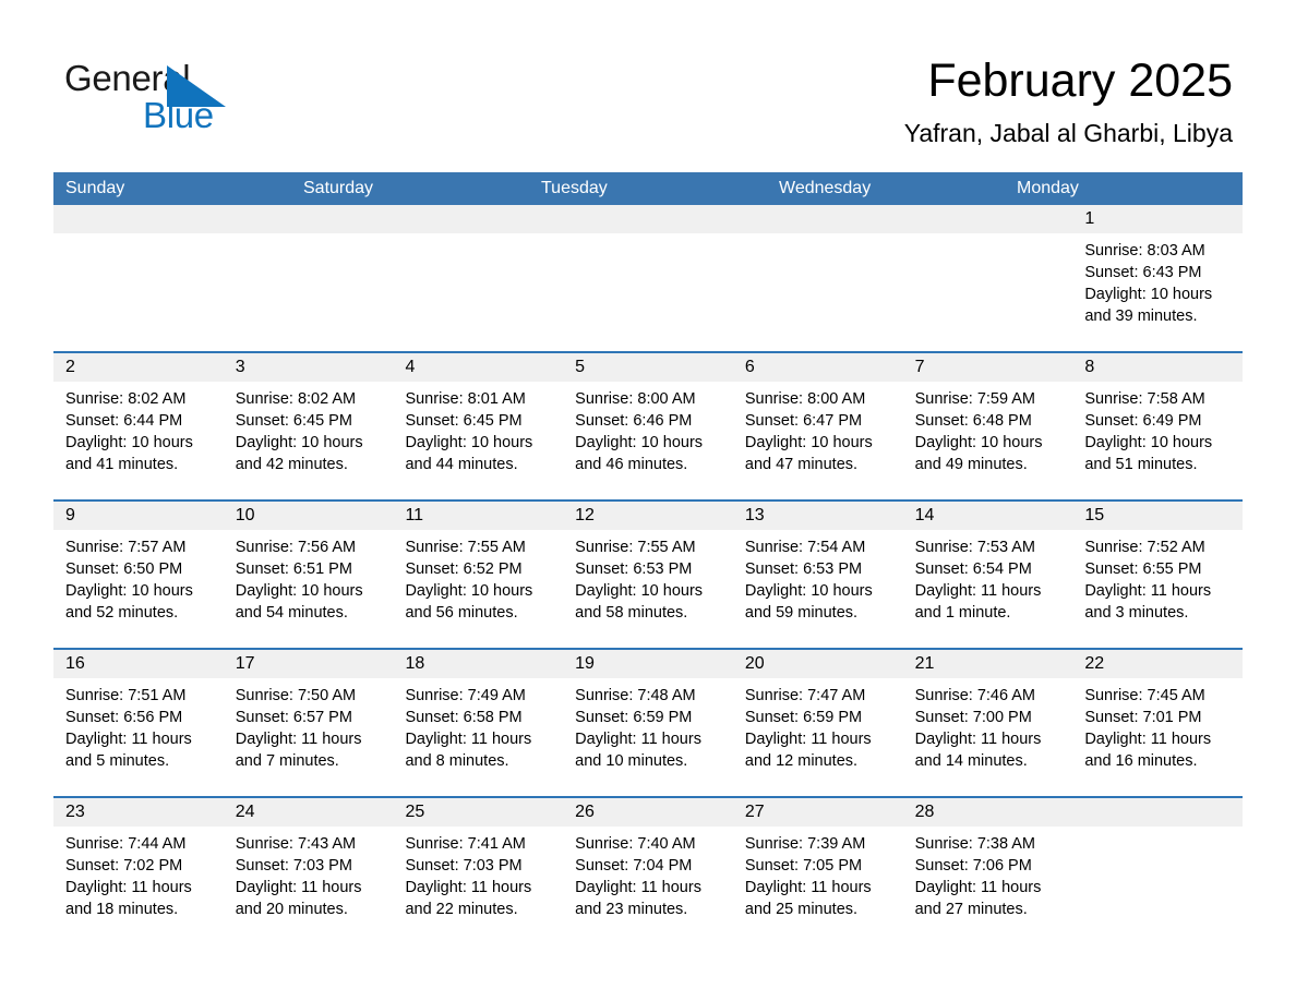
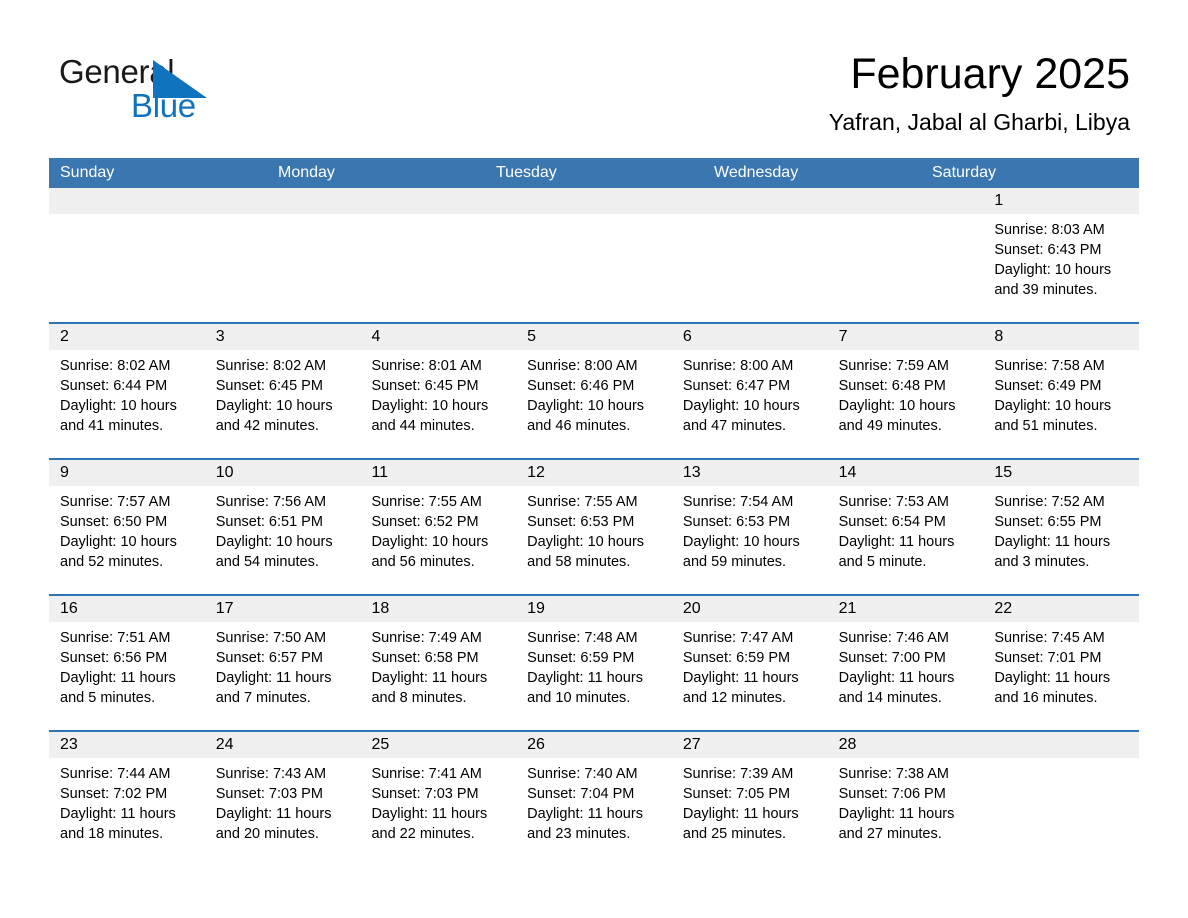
  Generl
  Blue
  February 2025
  Yafran, Jabal al Gharbi, Libya
  Sunday
- Saturday
+ Monday
  Tuesday
  Wednesday
- Monday
+ Saturday
  1
  Sunrise: 8:03 AM
  Sunset: 6:43 PM
  Daylight: 10 hours
  and 39 minutes.
  2
  Sunrise: 8:02 AM
  Sunset: 6:44 PM
  Daylight: 10 hours
  and 41 minutes.
  3
  Sunrise: 8:02 AM
  Sunset: 6:45 PM
  Daylight: 10 hours
  and 42 minutes.
  4
  Sunrise: 8:01 AM
  Sunset: 6:45 PM
  Daylight: 10 hours
  and 44 minutes.
  5
  Sunrise: 8:00 AM
  Sunset: 6:46 PM
  Daylight: 10 hours
  and 46 minutes.
  6
  Sunrise: 8:00 AM
  Sunset: 6:47 PM
  Daylight: 10 hours
  and 47 minutes.
  7
  Sunrise: 7:59 AM
  Sunset: 6:48 PM
  Daylight: 10 hours
  and 49 minutes.
  8
  Sunrise: 7:58 AM
  Sunset: 6:49 PM
  Daylight: 10 hours
  and 51 minutes.
  9
  Sunrise: 7:57 AM
  Sunset: 6:50 PM
  Daylight: 10 hours
  and 52 minutes.
  10
  Sunrise: 7:56 AM
  Sunset: 6:51 PM
  Daylight: 10 hours
  and 54 minutes.
  11
  Sunrise: 7:55 AM
  Sunset: 6:52 PM
  Daylight: 10 hours
  and 56 minutes.
  12
  Sunrise: 7:55 AM
  Sunset: 6:53 PM
  Daylight: 10 hours
  and 58 minutes.
  13
  Sunrise: 7:54 AM
  Sunset: 6:53 PM
  Daylight: 10 hours
  and 59 minutes.
  14
  Sunrise: 7:53 AM
  Sunset: 6:54 PM
  Daylight: 11 hours
- and 1 minute.
+ and 5 minute.
  15
  Sunrise: 7:52 AM
  Sunset: 6:55 PM
  Daylight: 11 hours
  and 3 minutes.
  16
  Sunrise: 7:51 AM
  Sunset: 6:56 PM
  Daylight: 11 hours
  and 5 minutes.
  17
  Sunrise: 7:50 AM
  Sunset: 6:57 PM
  Daylight: 11 hours
  and 7 minutes.
  18
  Sunrise: 7:49 AM
  Sunset: 6:58 PM
  Daylight: 11 hours
  and 8 minutes.
  19
  Sunrise: 7:48 AM
  Sunset: 6:59 PM
  Daylight: 11 hours
  and 10 minutes.
  20
  Sunrise: 7:47 AM
  Sunset: 6:59 PM
  Daylight: 11 hours
  and 12 minutes.
  21
  Sunrise: 7:46 AM
  Sunset: 7:00 PM
  Daylight: 11 hours
  and 14 minutes.
  22
  Sunrise: 7:45 AM
  Sunset: 7:01 PM
  Daylight: 11 hours
  and 16 minutes.
  23
  Sunrise: 7:44 AM
  Sunset: 7:02 PM
  Daylight: 11 hours
  and 18 minutes.
  24
  Sunrise: 7:43 AM
  Sunset: 7:03 PM
  Daylight: 11 hours
  and 20 minutes.
  25
  Sunrise: 7:41 AM
  Sunset: 7:03 PM
  Daylight: 11 hours
  and 22 minutes.
  26
  Sunrise: 7:40 AM
  Sunset: 7:04 PM
  Daylight: 11 hours
  and 23 minutes.
  27
  Sunrise: 7:39 AM
  Sunset: 7:05 PM
  Daylight: 11 hours
  and 25 minutes.
  28
  Sunrise: 7:38 AM
  Sunset: 7:06 PM
  Daylight: 11 hours
  and 27 minutes.
